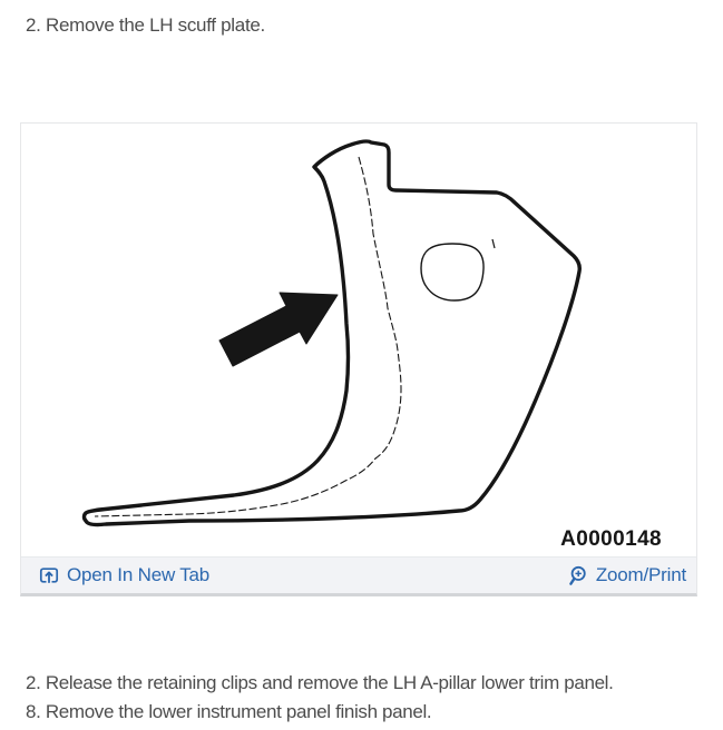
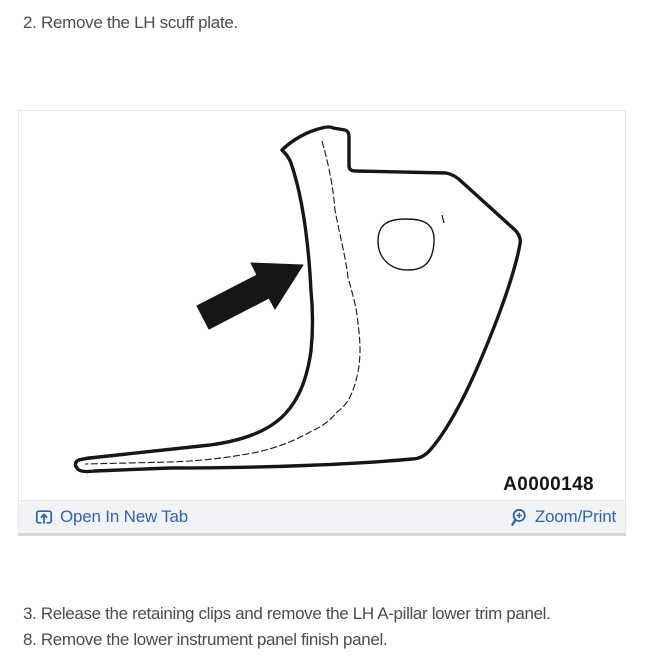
  2. Remove the LH scuff plate.
  A0000148
  Open In New Tab
  Zoom/Print
- 2. Release the retaining clips and remove the LH A-pillar lower trim panel.
+ 3. Release the retaining clips and remove the LH A-pillar lower trim panel.
  8. Remove the lower instrument panel finish panel.
